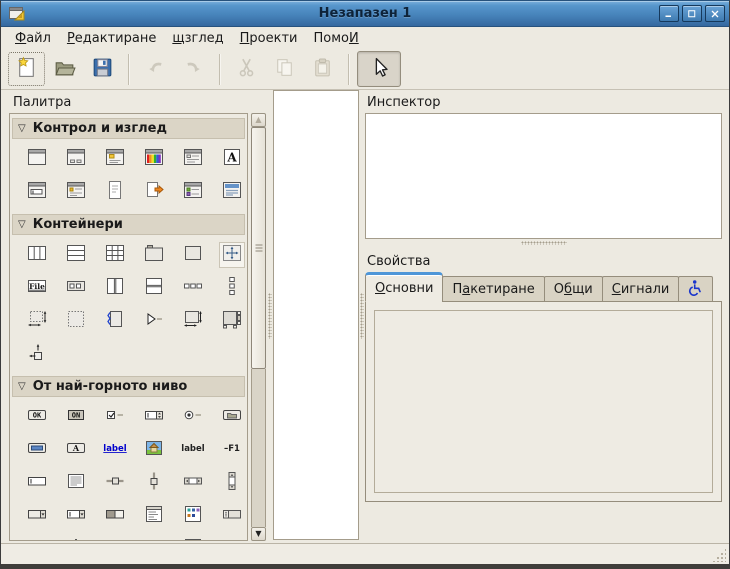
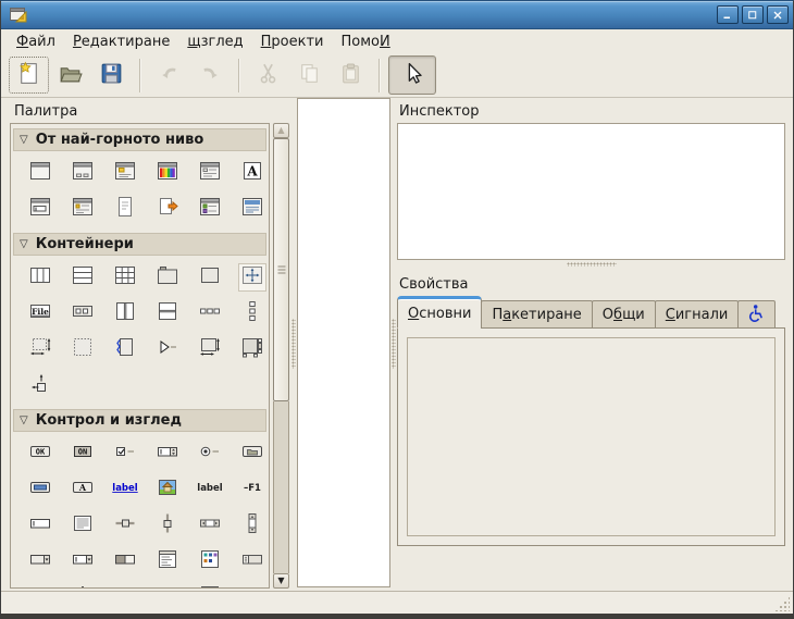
- Незапазен 1
  Файл
  Редактиране
  щзглед
  Проекти
  ПомоИ
  Палитра
  ▽
- Контрол и изглед
+ От най-горното ниво
  A
  ▽
  Контейнери
  File
  ▽
- От най-горното ниво
+ Контрол и изглед
  OK
  ON
  A
  label
  label
  –F1
  ▲
  ▼
  Инспектор
  Свойства
  О
  сновни
  П
  а
  кетиране
  О
  б
  щи
  С
  игнали
